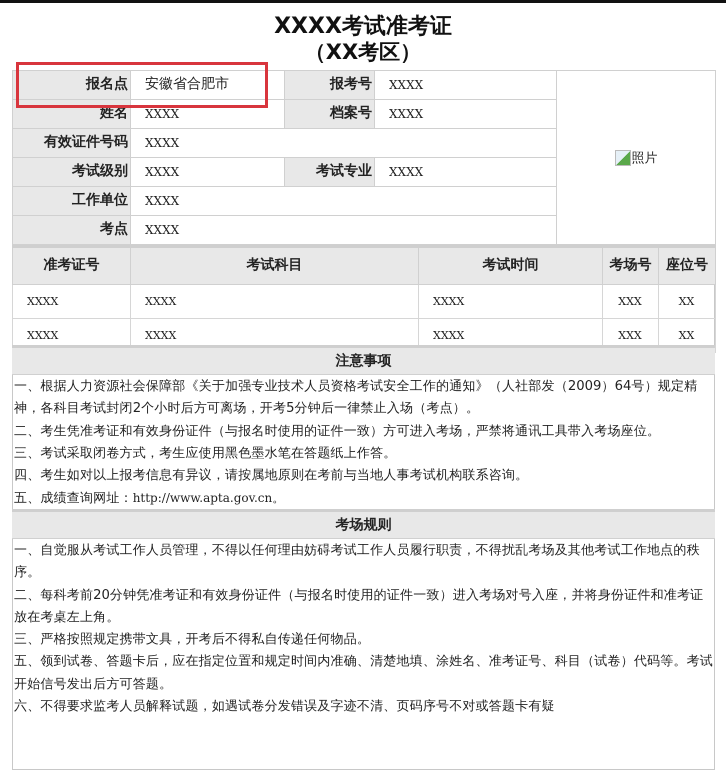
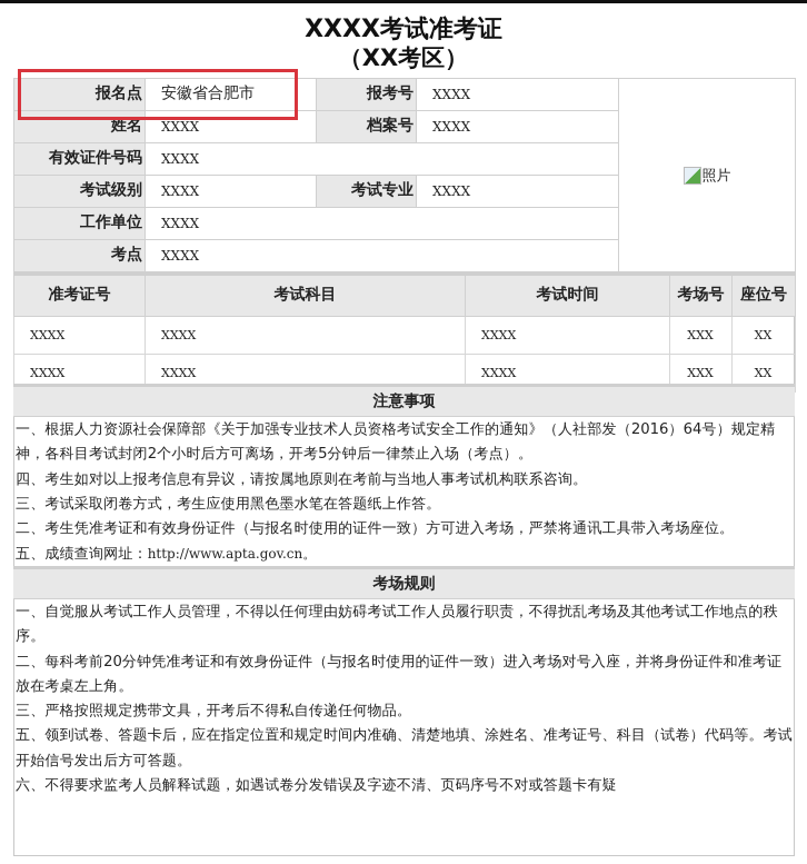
  XXXX考试准考证
  （XX考区）
  报名点	安徽省合肥市	报考号	XXXX	照片
  姓名	XXXX	档案号	XXXX
  有效证件号码	XXXX
  考试级别	XXXX	考试专业	XXXX
  工作单位	XXXX
  考点	XXXX
  准考证号	考试科目	考试时间	考场号	座位号
  XXXX	XXXX	XXXX	XXX	XX
  XXXX	XXXX	XXXX	XXX	XX
  注意事项
- 一、根据人力资源社会保障部《关于加强专业技术人员资格考试安全工作的通知》（人社部发（2009）64号）规定精神，各科目考试封闭2个小时后方可离场，开考5分钟后一律禁止入场（考点）。
+ 一、根据人力资源社会保障部《关于加强专业技术人员资格考试安全工作的通知》（人社部发（2016）64号）规定精神，各科目考试封闭2个小时后方可离场，开考5分钟后一律禁止入场（考点）。
- 二、考生凭准考证和有效身份证件（与报名时使用的证件一致）方可进入考场，严禁将通讯工具带入考场座位。
+ 四、考生如对以上报考信息有异议，请按属地原则在考前与当地人事考试机构联系咨询。
  三、考试采取闭卷方式，考生应使用黑色墨水笔在答题纸上作答。
- 四、考生如对以上报考信息有异议，请按属地原则在考前与当地人事考试机构联系咨询。
+ 二、考生凭准考证和有效身份证件（与报名时使用的证件一致）方可进入考场，严禁将通讯工具带入考场座位。
  五、成绩查询网址：http://www.apta.gov.cn。
  考场规则
  一、自觉服从考试工作人员管理，不得以任何理由妨碍考试工作人员履行职责，不得扰乱考场及其他考试工作地点的秩序。
  二、每科考前20分钟凭准考证和有效身份证件（与报名时使用的证件一致）进入考场对号入座，并将身份证件和准考证放在考桌左上角。
  三、严格按照规定携带文具，开考后不得私自传递任何物品。
  五、领到试卷、答题卡后，应在指定位置和规定时间内准确、清楚地填、涂姓名、准考证号、科目（试卷）代码等。考试开始信号发出后方可答题。
  六、不得要求监考人员解释试题，如遇试卷分发错误及字迹不清、页码序号不对或答题卡有疑
